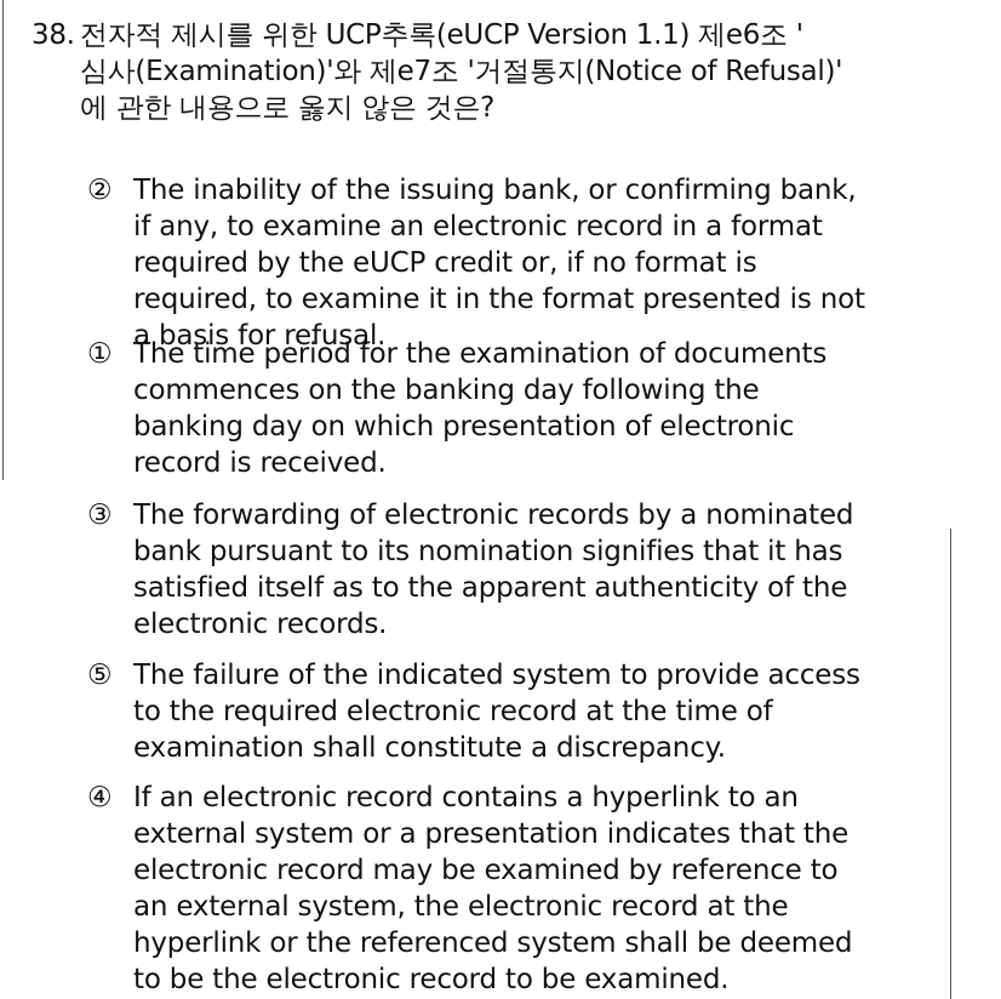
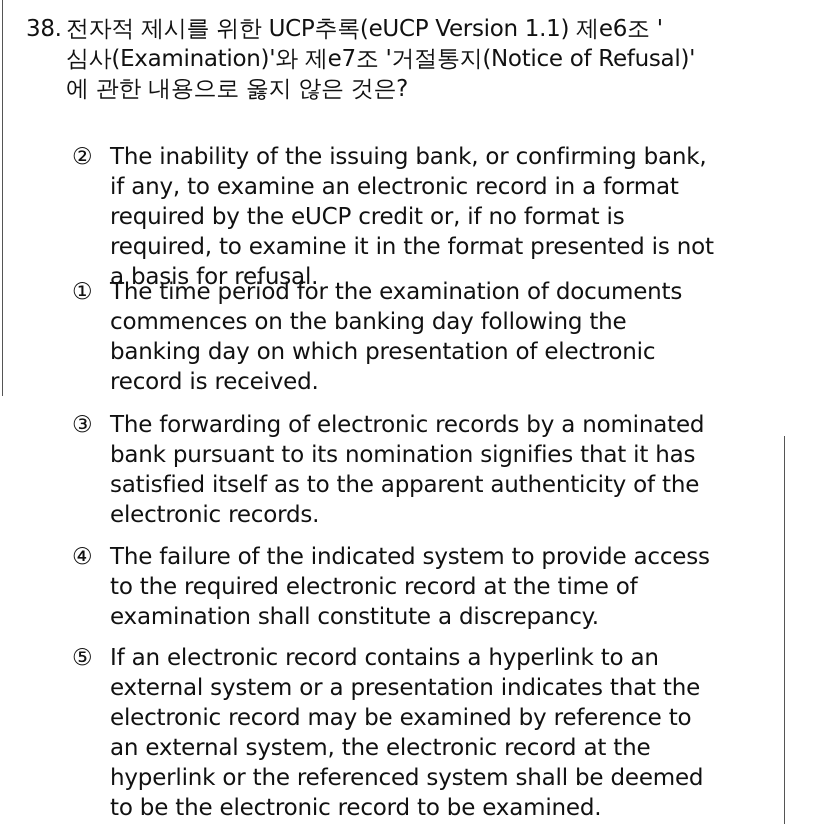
  38.
  전자적 제시를 위한 UCP추록(eUCP Version 1.1) 제e6조 '
  심사(Examination)'와 제e7조 '거절통지(Notice of Refusal)'
  에 관한 내용으로 옳지 않은 것은?
  ②
  The inability of the issuing bank, or confirming bank,
  if any, to examine an electronic record in a format
  required by the eUCP credit or, if no format is
  required, to examine it in the format presented is not
  a basis for refusal.
  ①
  The time period for the examination of documents
  commences on the banking day following the
  banking day on which presentation of electronic
  record is received.
  ③
  The forwarding of electronic records by a nominated
  bank pursuant to its nomination signifies that it has
  satisfied itself as to the apparent authenticity of the
  electronic records.
- ⑤
+ ④
  The failure of the indicated system to provide access
  to the required electronic record at the time of
  examination shall constitute a discrepancy.
- ④
+ ⑤
  If an electronic record contains a hyperlink to an
  external system or a presentation indicates that the
  electronic record may be examined by reference to
  an external system, the electronic record at the
  hyperlink or the referenced system shall be deemed
  to be the electronic record to be examined.
